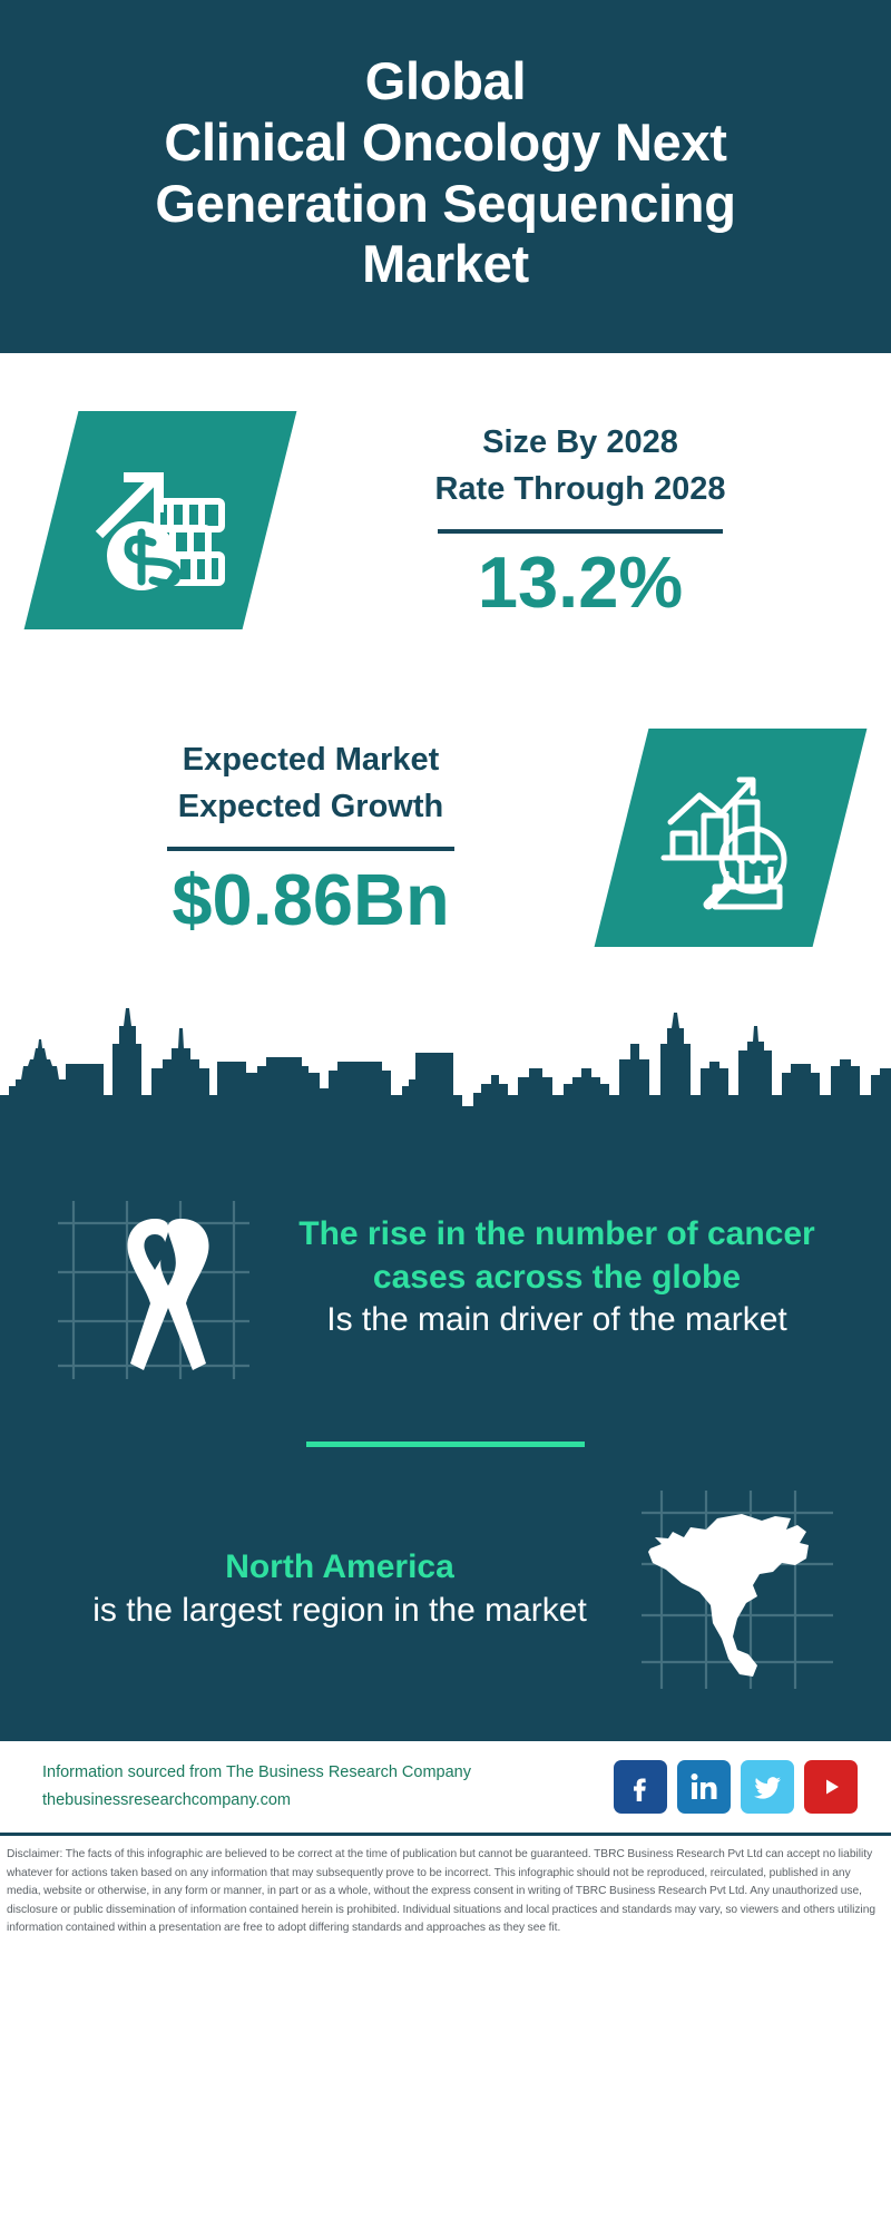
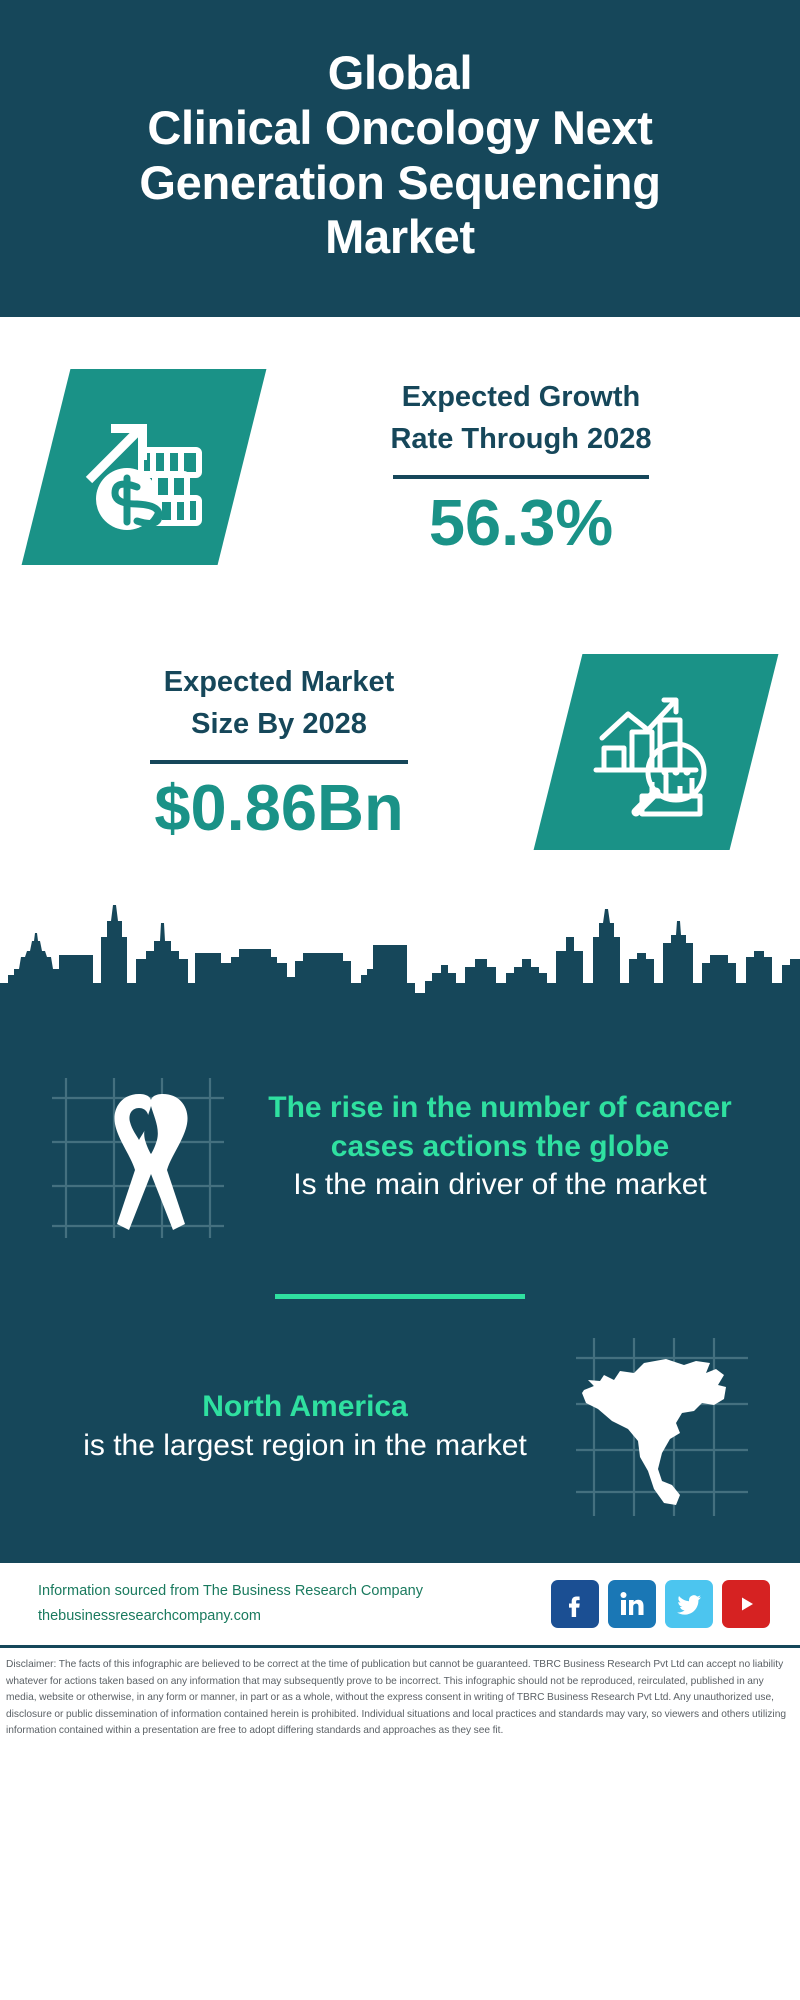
  Global
  Clinical Oncology Next
  Generation Sequencing
  Market
- Size By 2028
+ Expected Growth
  Rate Through 2028
- 13.2%
+ 56.3%
  Expected Market
- Expected Growth
+ Size By 2028
  $0.86Bn
- The rise in the number of cancer cases across the globe
+ The rise in the number of cancer cases actions the globe
  Is the main driver of the market
  North America
  is the largest region in the market
  Information sourced from The Business Research Company
  thebusinessresearchcompany.com
  Disclaimer: The facts of this infographic are believed to be correct at the time of publication but cannot be guaranteed. TBRC Business Research Pvt Ltd can accept no liability whatever for actions taken based on any information that may subsequently prove to be incorrect. This infographic should not be reproduced, reirculated, published in any media, website or otherwise, in any form or manner, in part or as a whole, without the express consent in writing of TBRC Business Research Pvt Ltd. Any unauthorized use, disclosure or public dissemination of information contained herein is prohibited. Individual situations and local practices and standards may vary, so viewers and others utilizing information contained within a presentation are free to adopt differing standards and approaches as they see fit.
